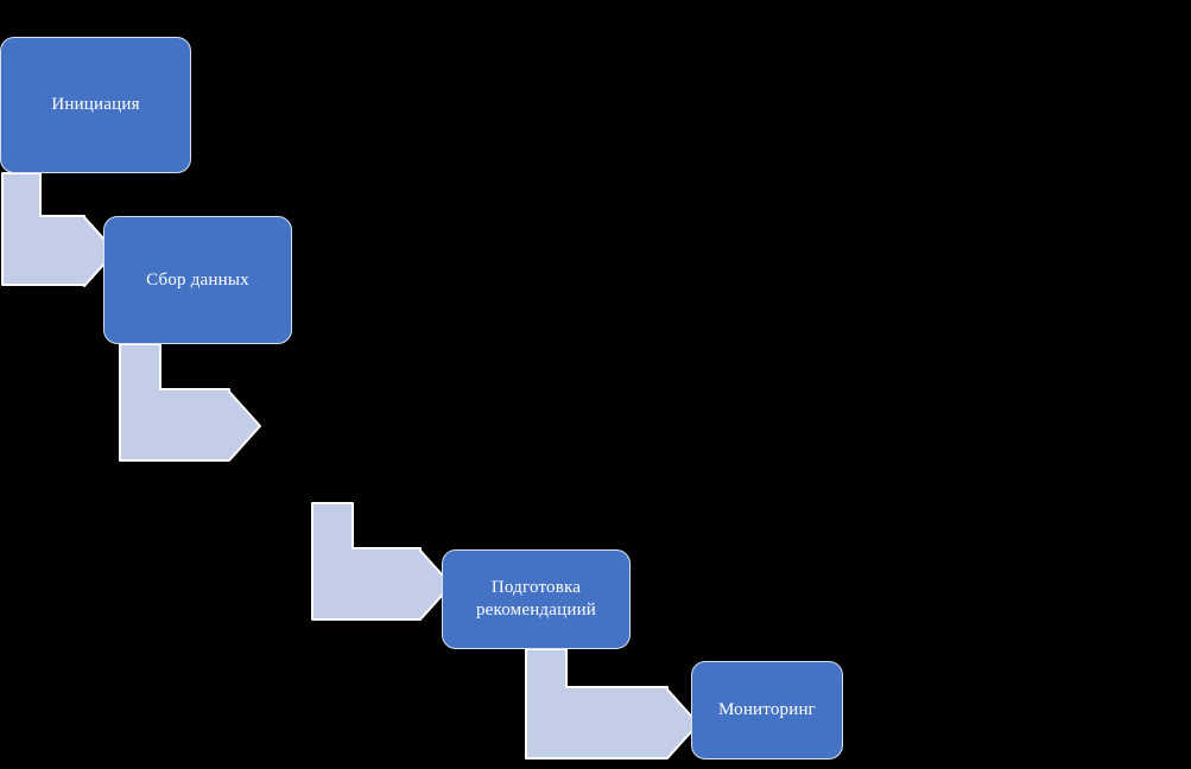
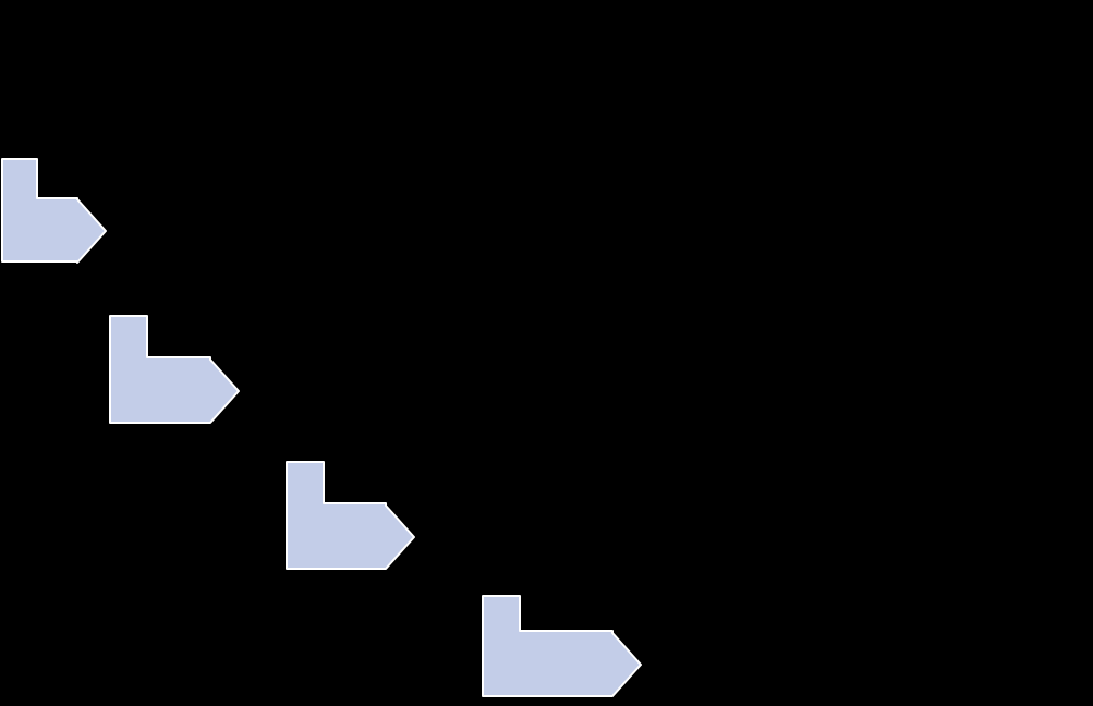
- Инициация
- Сбор данных
- Подготовка
- рекомендациий
- Мониторинг
